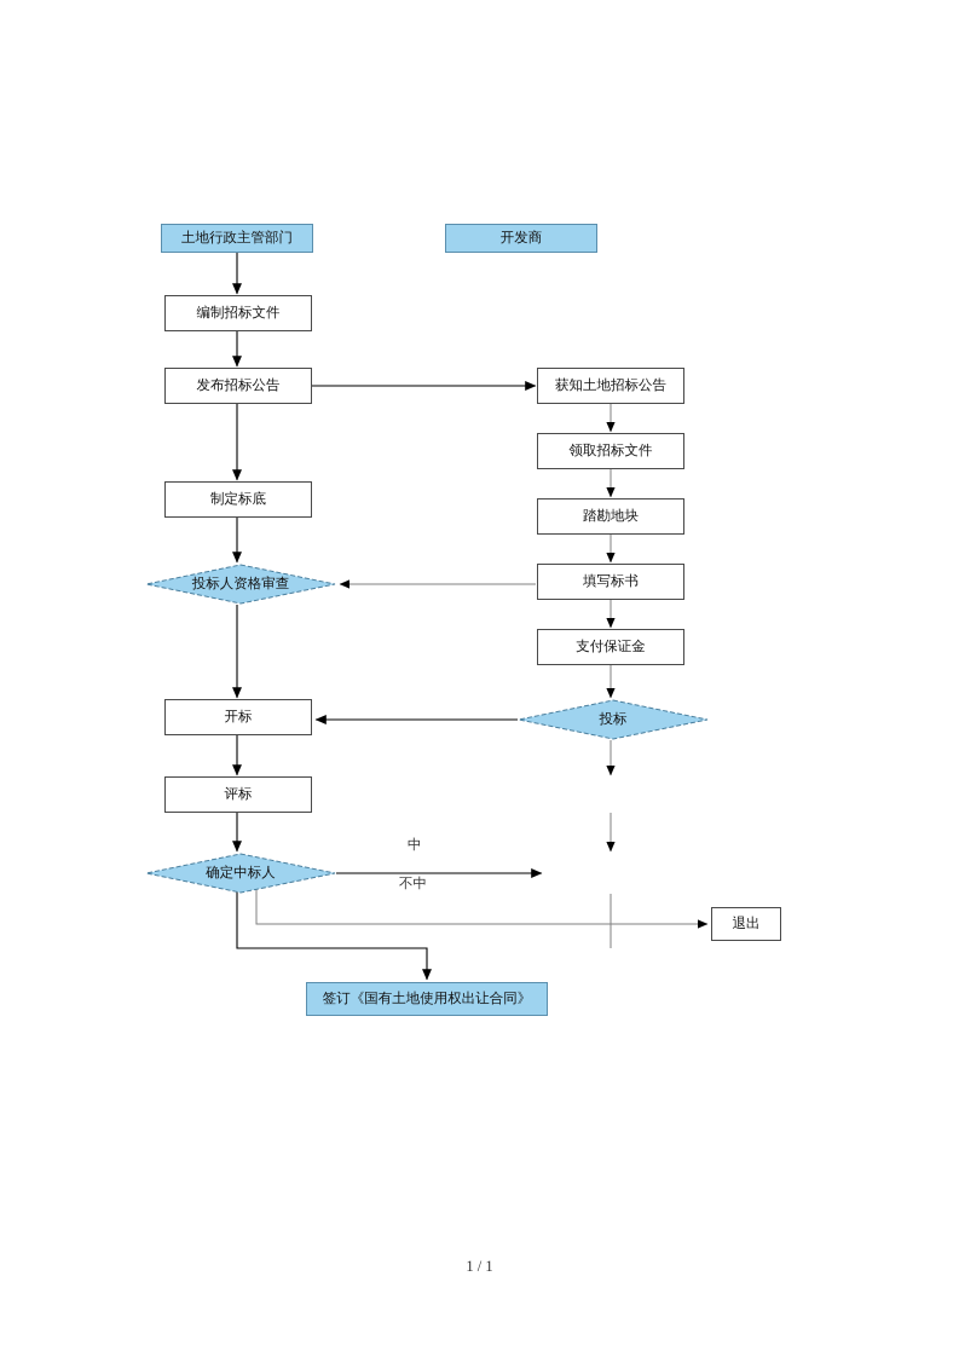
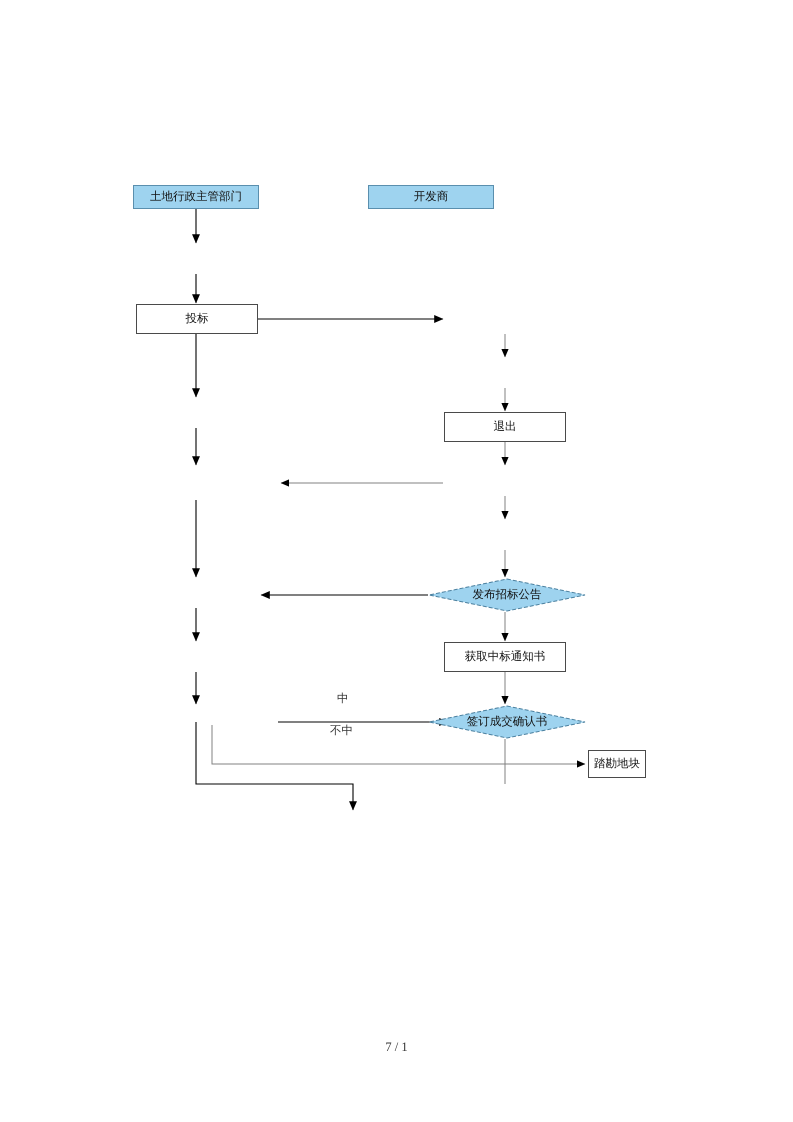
  土地行政主管部门
  开发商
- 编制招标文件
- 发布招标公告
+ 投标
- 制定标底
- 投标人资格审查
- 开标
- 评标
- 确定中标人
- 获知土地招标公告
- 领取招标文件
- 踏勘地块
+ 退出
- 填写标书
- 支付保证金
- 投标
+ 发布招标公告
+ 获取中标通知书
+ 签订成交确认书
- 退出
+ 踏勘地块
- 签订《国有土地使用权出让合同》
  中
  不中
- 1 / 1
+ 7 / 1
